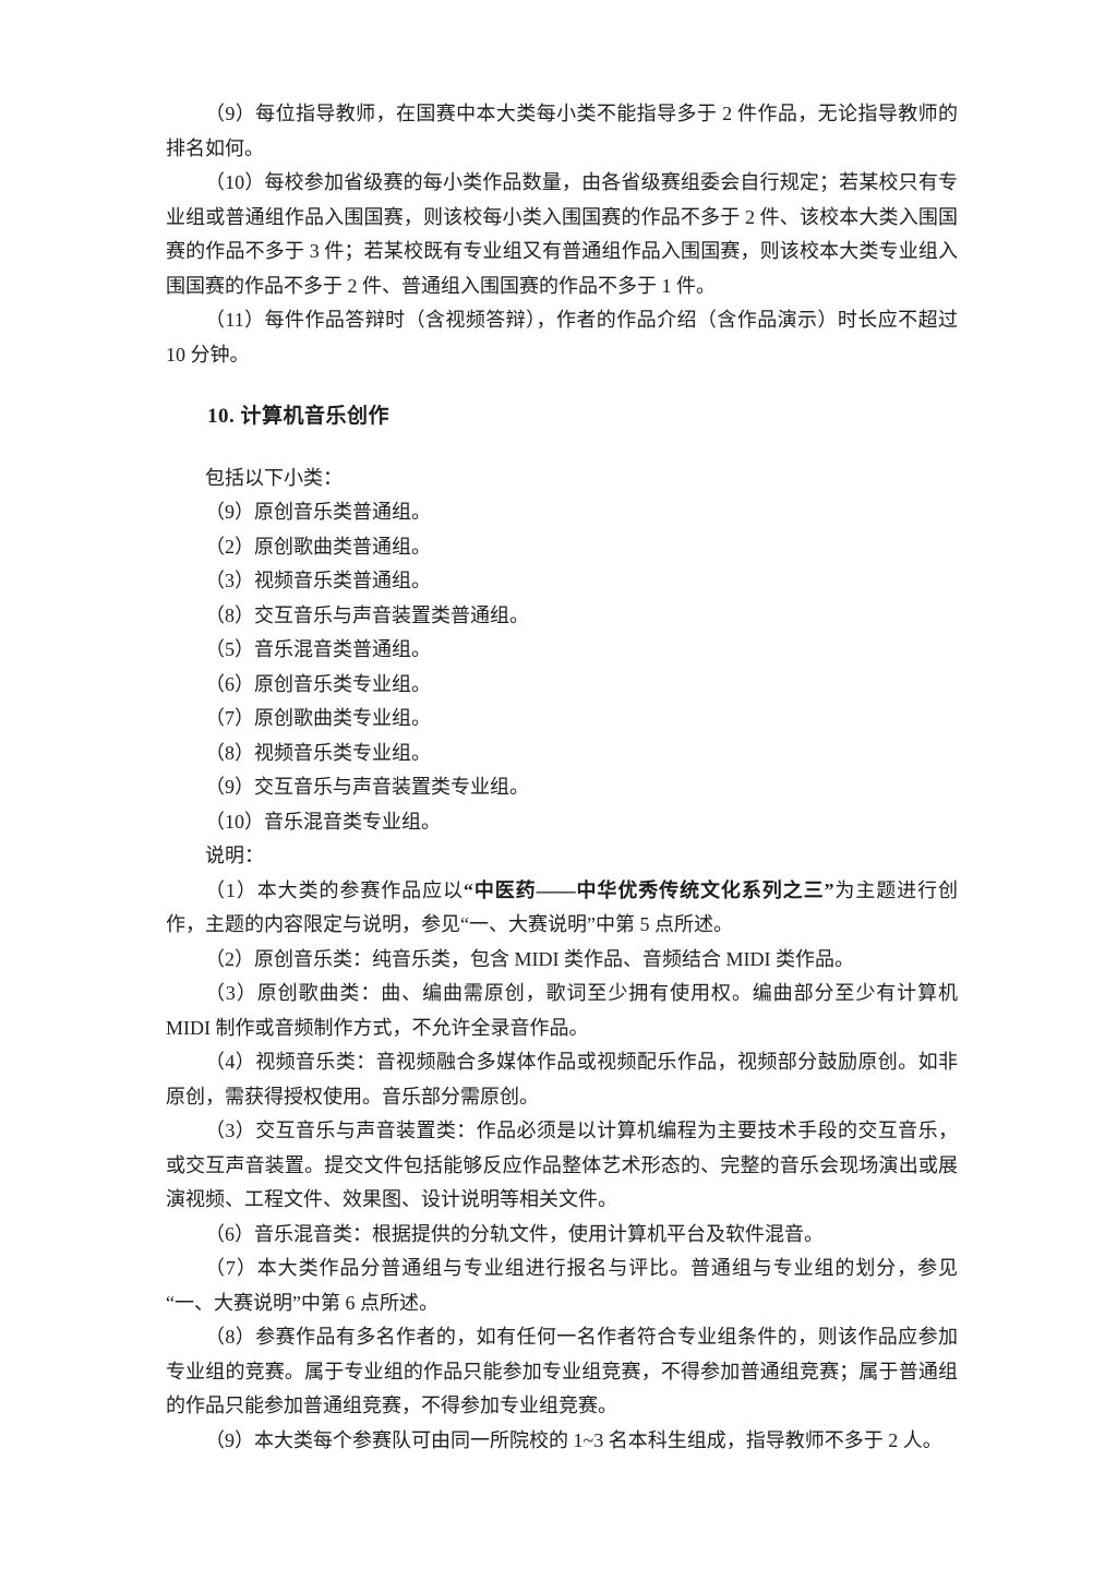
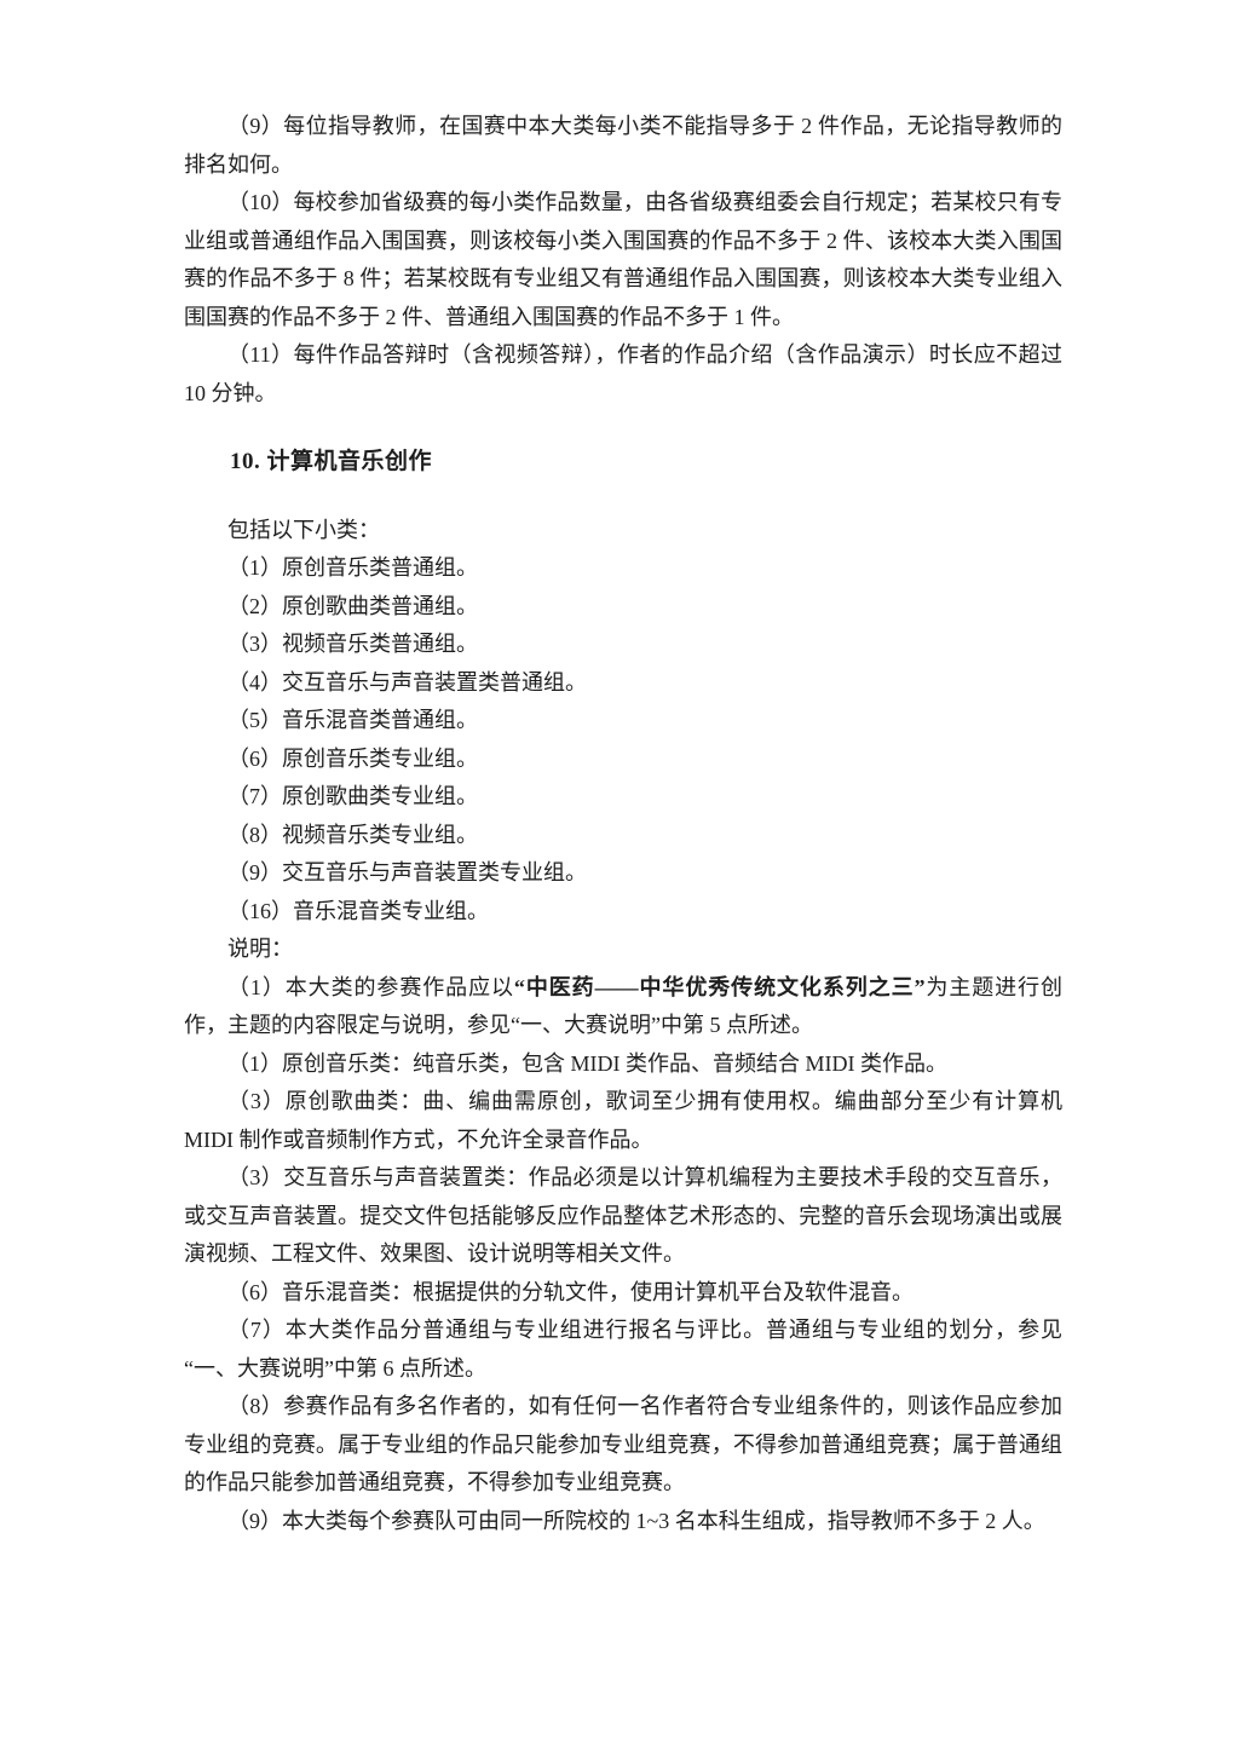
  （9）每位指导教师，在国赛中本大类每小类不能指导多于 2 件作品，无论指导教师的排名如何。
- （10）每校参加省级赛的每小类作品数量，由各省级赛组委会自行规定；若某校只有专业组或普通组作品入围国赛，则该校每小类入围国赛的作品不多于 2 件、该校本大类入围国赛的作品不多于 3 件；若某校既有专业组又有普通组作品入围国赛，则该校本大类专业组入围国赛的作品不多于 2 件、普通组入围国赛的作品不多于 1 件。
+ （10）每校参加省级赛的每小类作品数量，由各省级赛组委会自行规定；若某校只有专业组或普通组作品入围国赛，则该校每小类入围国赛的作品不多于 2 件、该校本大类入围国赛的作品不多于 8 件；若某校既有专业组又有普通组作品入围国赛，则该校本大类专业组入围国赛的作品不多于 2 件、普通组入围国赛的作品不多于 1 件。
  （11）每件作品答辩时（含视频答辩），作者的作品介绍（含作品演示）时长应不超过 10 分钟。
  10. 计算机音乐创作
  包括以下小类：
- （9）原创音乐类普通组。
+ （1）原创音乐类普通组。
  （2）原创歌曲类普通组。
  （3）视频音乐类普通组。
- （8）交互音乐与声音装置类普通组。
+ （4）交互音乐与声音装置类普通组。
  （5）音乐混音类普通组。
  （6）原创音乐类专业组。
  （7）原创歌曲类专业组。
  （8）视频音乐类专业组。
  （9）交互音乐与声音装置类专业组。
- （10）音乐混音类专业组。
+ （16）音乐混音类专业组。
  说明：
  （1）本大类的参赛作品应以“中医药——中华优秀传统文化系列之三”为主题进行创作，主题的内容限定与说明，参见“一、大赛说明”中第 5 点所述。
- （2）原创音乐类：纯音乐类，包含 MIDI 类作品、音频结合 MIDI 类作品。
+ （1）原创音乐类：纯音乐类，包含 MIDI 类作品、音频结合 MIDI 类作品。
  （3）原创歌曲类：曲、编曲需原创，歌词至少拥有使用权。编曲部分至少有计算机 MIDI 制作或音频制作方式，不允许全录音作品。
- （4）视频音乐类：音视频融合多媒体作品或视频配乐作品，视频部分鼓励原创。如非原创，需获得授权使用。音乐部分需原创。
  （3）交互音乐与声音装置类：作品必须是以计算机编程为主要技术手段的交互音乐，或交互声音装置。提交文件包括能够反应作品整体艺术形态的、完整的音乐会现场演出或展演视频、工程文件、效果图、设计说明等相关文件。
  （6）音乐混音类：根据提供的分轨文件，使用计算机平台及软件混音。
  （7）本大类作品分普通组与专业组进行报名与评比。普通组与专业组的划分，参见“一、大赛说明”中第 6 点所述。
  （8）参赛作品有多名作者的，如有任何一名作者符合专业组条件的，则该作品应参加专业组的竞赛。属于专业组的作品只能参加专业组竞赛，不得参加普通组竞赛；属于普通组的作品只能参加普通组竞赛，不得参加专业组竞赛。
  （9）本大类每个参赛队可由同一所院校的 1~3 名本科生组成，指导教师不多于 2 人。
